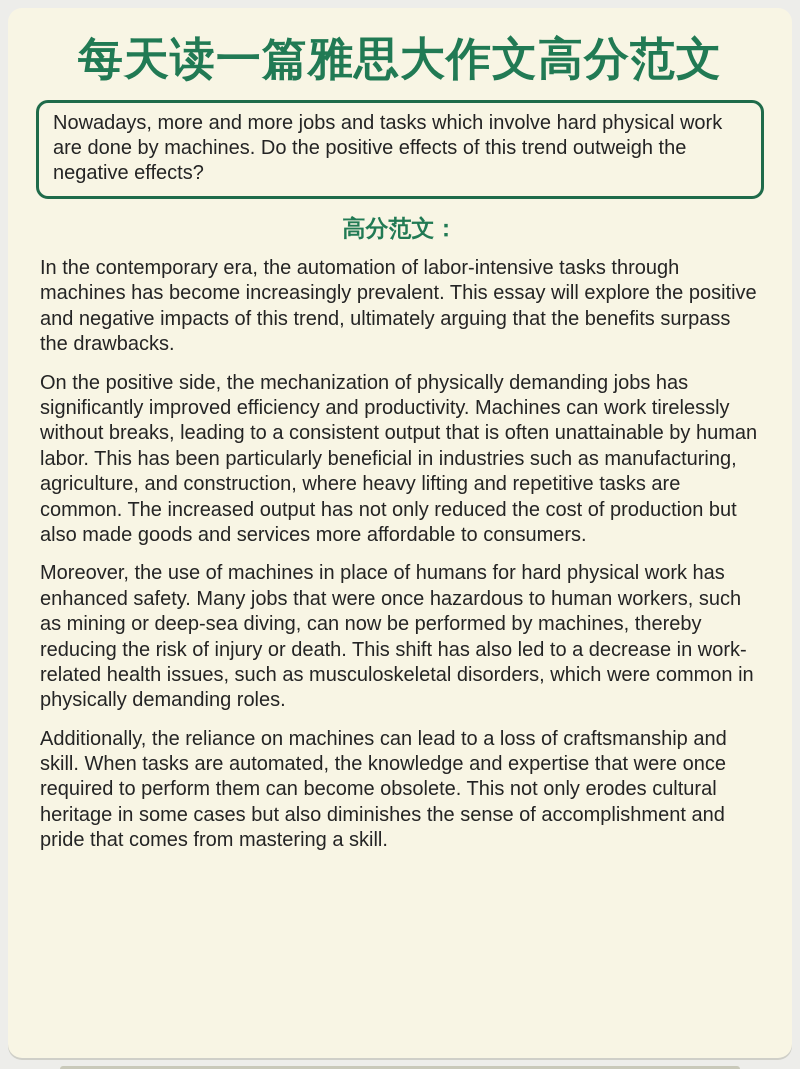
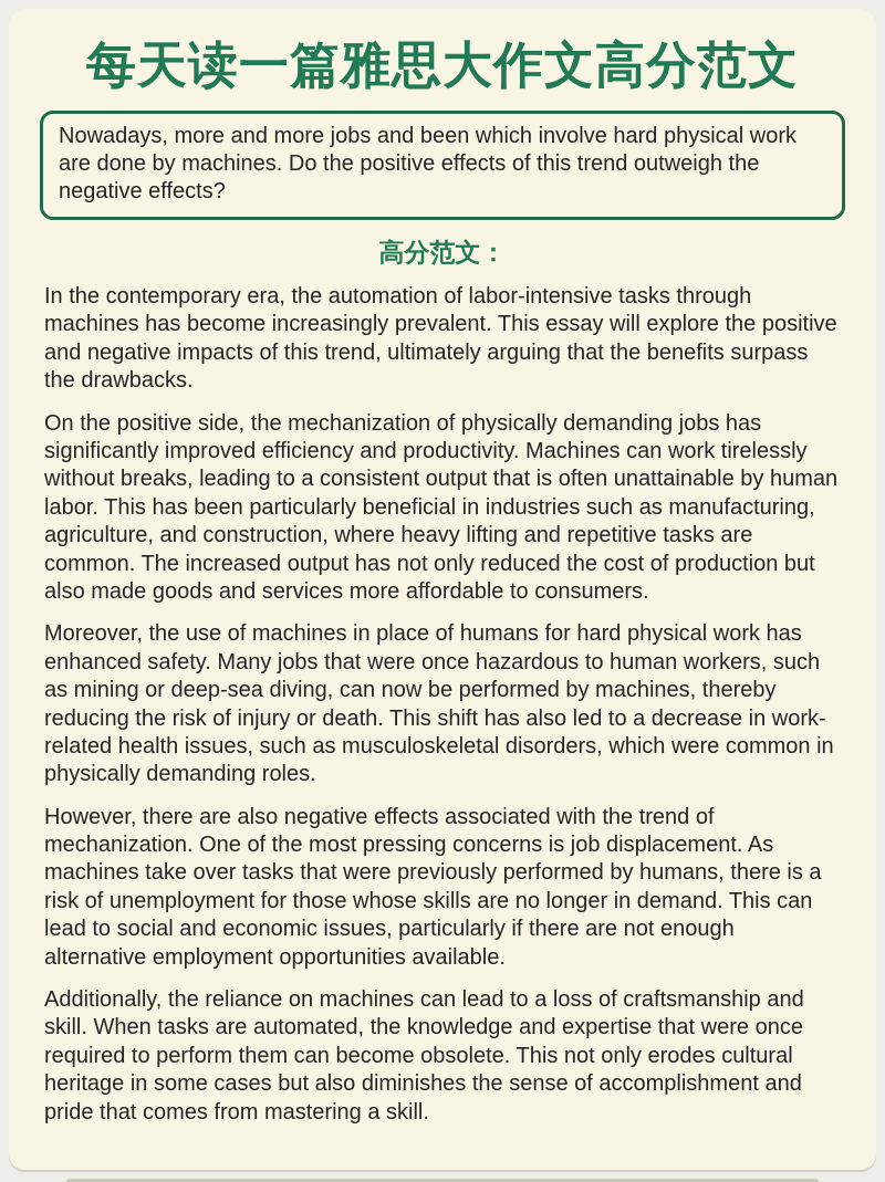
  每天读一篇雅思大作文高分范文
- Nowadays, more and more jobs and tasks which involve hard physical work are done by machines. Do the positive effects of this trend outweigh the negative effects?
+ Nowadays, more and more jobs and been which involve hard physical work are done by machines. Do the positive effects of this trend outweigh the negative effects?
  高分范文：
  In the contemporary era, the automation of labor-intensive tasks through machines has become increasingly prevalent. This essay will explore the positive and negative impacts of this trend, ultimately arguing that the benefits surpass the drawbacks.
  On the positive side, the mechanization of physically demanding jobs has significantly improved efficiency and productivity. Machines can work tirelessly without breaks, leading to a consistent output that is often unattainable by human labor. This has been particularly beneficial in industries such as manufacturing, agriculture, and construction, where heavy lifting and repetitive tasks are common. The increased output has not only reduced the cost of production but also made goods and services more affordable to consumers.
  Moreover, the use of machines in place of humans for hard physical work has enhanced safety. Many jobs that were once hazardous to human workers, such as mining or deep-sea diving, can now be performed by machines, thereby reducing the risk of injury or death. This shift has also led to a decrease in work-related health issues, such as musculoskeletal disorders, which were common in physically demanding roles.
+ However, there are also negative effects associated with the trend of mechanization. One of the most pressing concerns is job displacement. As machines take over tasks that were previously performed by humans, there is a risk of unemployment for those whose skills are no longer in demand. This can lead to social and economic issues, particularly if there are not enough alternative employment opportunities available.
  Additionally, the reliance on machines can lead to a loss of craftsmanship and skill. When tasks are automated, the knowledge and expertise that were once required to perform them can become obsolete. This not only erodes cultural heritage in some cases but also diminishes the sense of accomplishment and pride that comes from mastering a skill.
